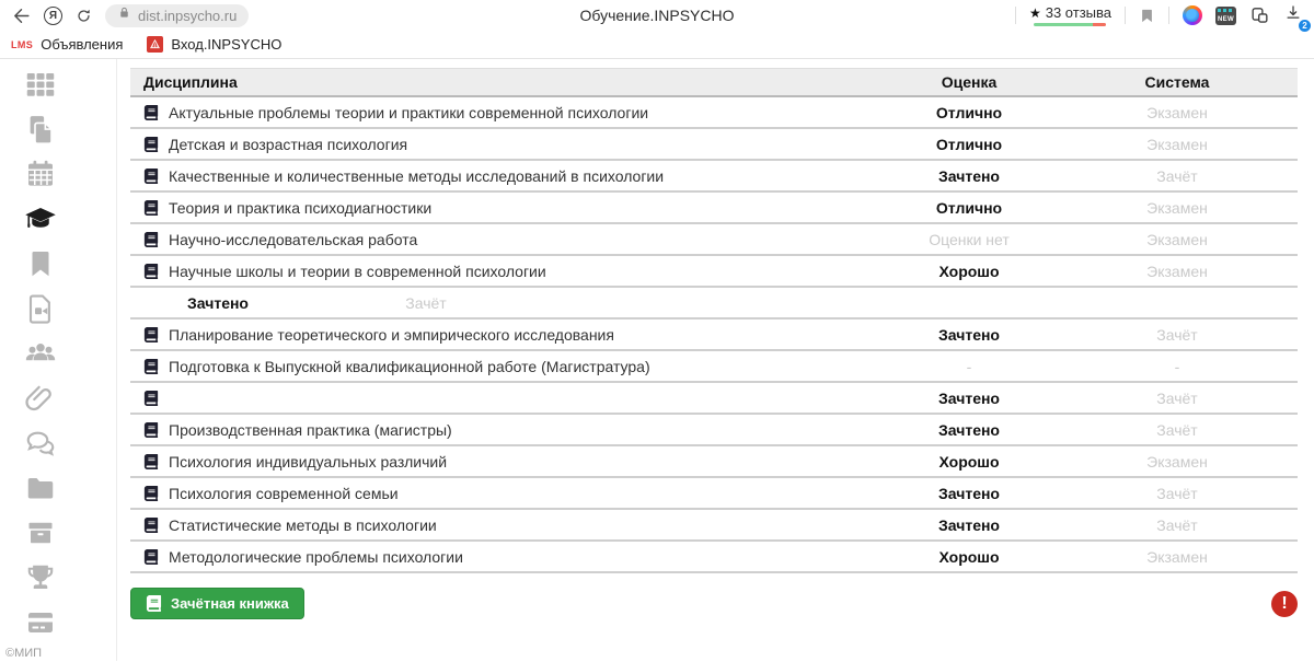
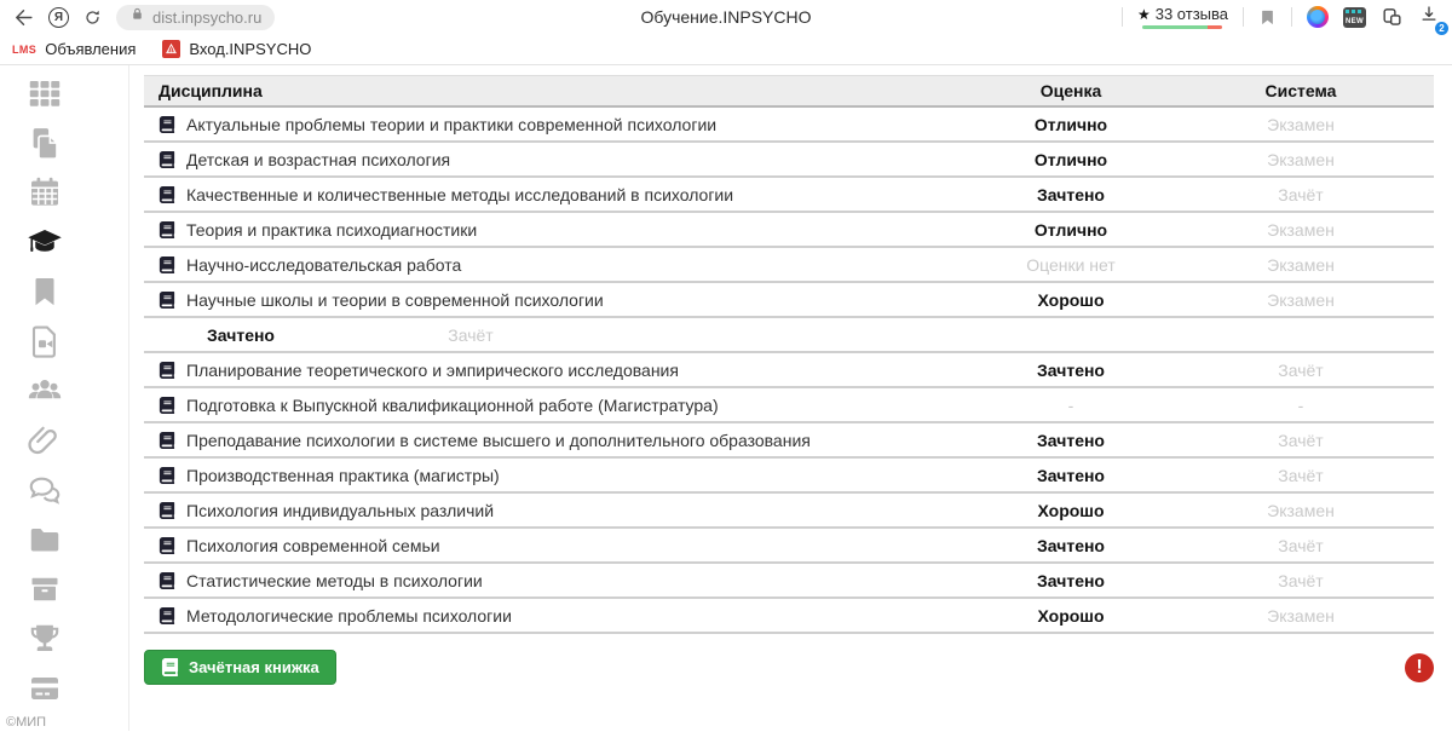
  Я
  dist.inpsycho.ru
  Обучение.INPSYCHO
  ★
  33 отзыва
  2
  LMS
  Объявления
  Вход.INPSYCHO
  ©МИП
  Дисциплина
  Оценка
  Система
  Актуальные проблемы теории и практики современной психологии
  Отлично
  Экзамен
  Детская и возрастная психология
  Отлично
  Экзамен
  Качественные и количественные методы исследований в психологии
  Зачтено
  Зачёт
  Теория и практика психодиагностики
  Отлично
  Экзамен
  Научно-исследовательская работа
  Оценки нет
  Экзамен
  Научные школы и теории в современной психологии
  Хорошо
  Экзамен
  Зачтено
  Зачёт
  Планирование теоретического и эмпирического исследования
  Зачтено
  Зачёт
  Подготовка к Выпускной квалификационной работе (Магистратура)
  -
  -
+ Преподавание психологии в системе высшего и дополнительного образования
  Зачтено
  Зачёт
  Производственная практика (магистры)
  Зачтено
  Зачёт
  Психология индивидуальных различий
  Хорошо
  Экзамен
  Психология современной семьи
  Зачтено
  Зачёт
  Статистические методы в психологии
  Зачтено
  Зачёт
  Методологические проблемы психологии
  Хорошо
  Экзамен
  Зачётная книжка
  !
